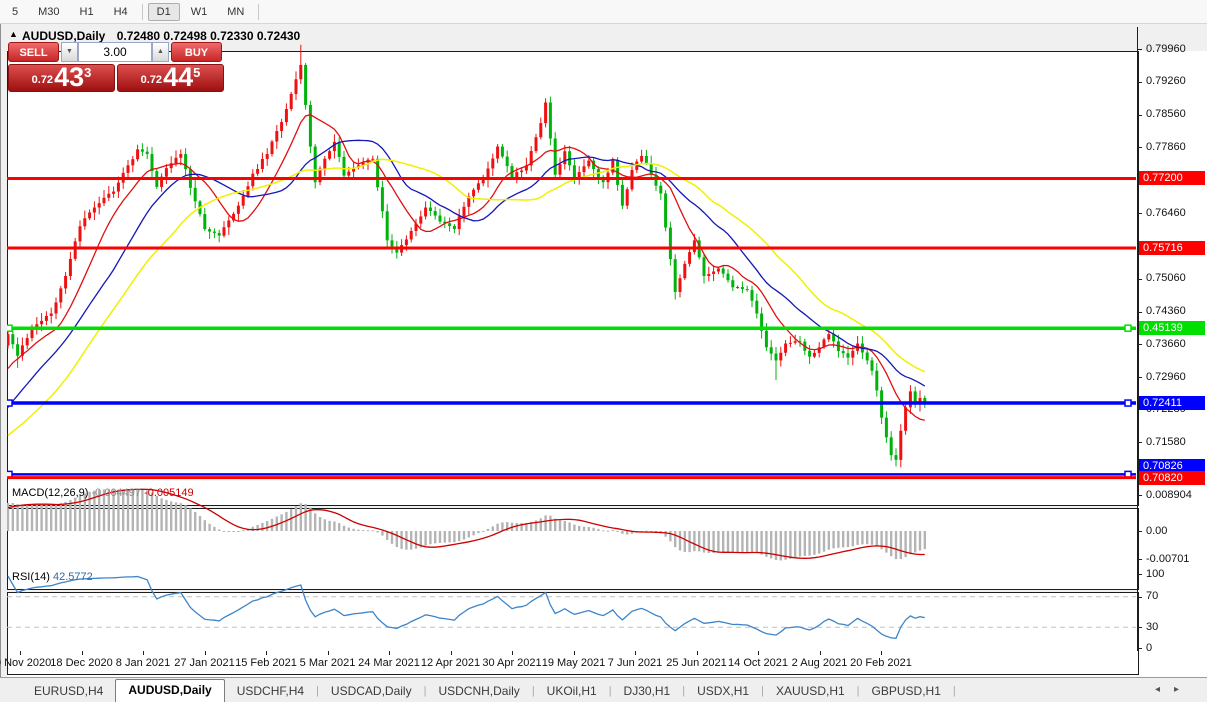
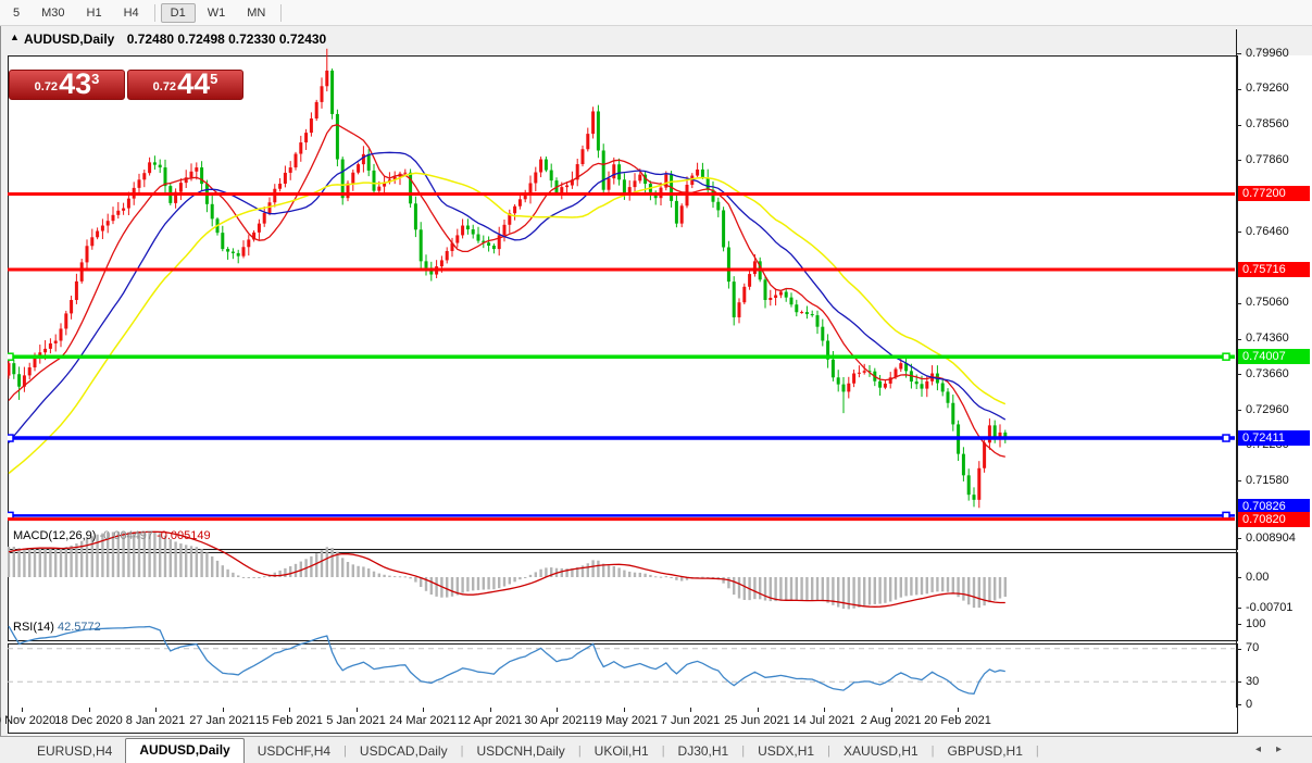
  5
  M30
  H1
  H4
  D1
  W1
  MN
  ▲
  AUDUSD,Daily 0.72480 0.72498 0.72330 0.72430
- SELL
- 3.00
- BUY
  0.72
  43
  3
  0.72
  44
  5
  MACD(12,26,9) -0.004497 -0.005149
  RSI(14) 42.5772
  0.79960
  0.79260
  0.78560
  0.77860
  0.76460
  0.75060
  0.74360
  0.73660
  0.72960
  0.71580
  0.77200
  0.75716
- 0.45139
+ 0.74007
  0.72411
  0.70826
  0.70820
  0.008904
  0.00
  -0.00701
  100
  70
  30
  0
  Nov 2020
  18 Dec 2020
  8 Jan 2021
  27 Jan 2021
  15 Feb 2021
- 5 Mar 2021
+ 5 Jan 2021
  24 Mar 2021
  12 Apr 2021
  30 Apr 2021
  19 May 2021
  7 Jun 2021
  25 Jun 2021
- 14 Oct 2021
+ 14 Jul 2021
  2 Aug 2021
  20 Feb 2021
  EURUSD,H4
  AUDUSD,Daily
  USDCHF,H4
  |
  USDCAD,Daily
  |
  USDCNH,Daily
  |
  UKOil,H1
  |
  DJ30,H1
  |
  USDX,H1
  |
  XAUUSD,H1
  |
  GBPUSD,H1
  |
  ◂▸
